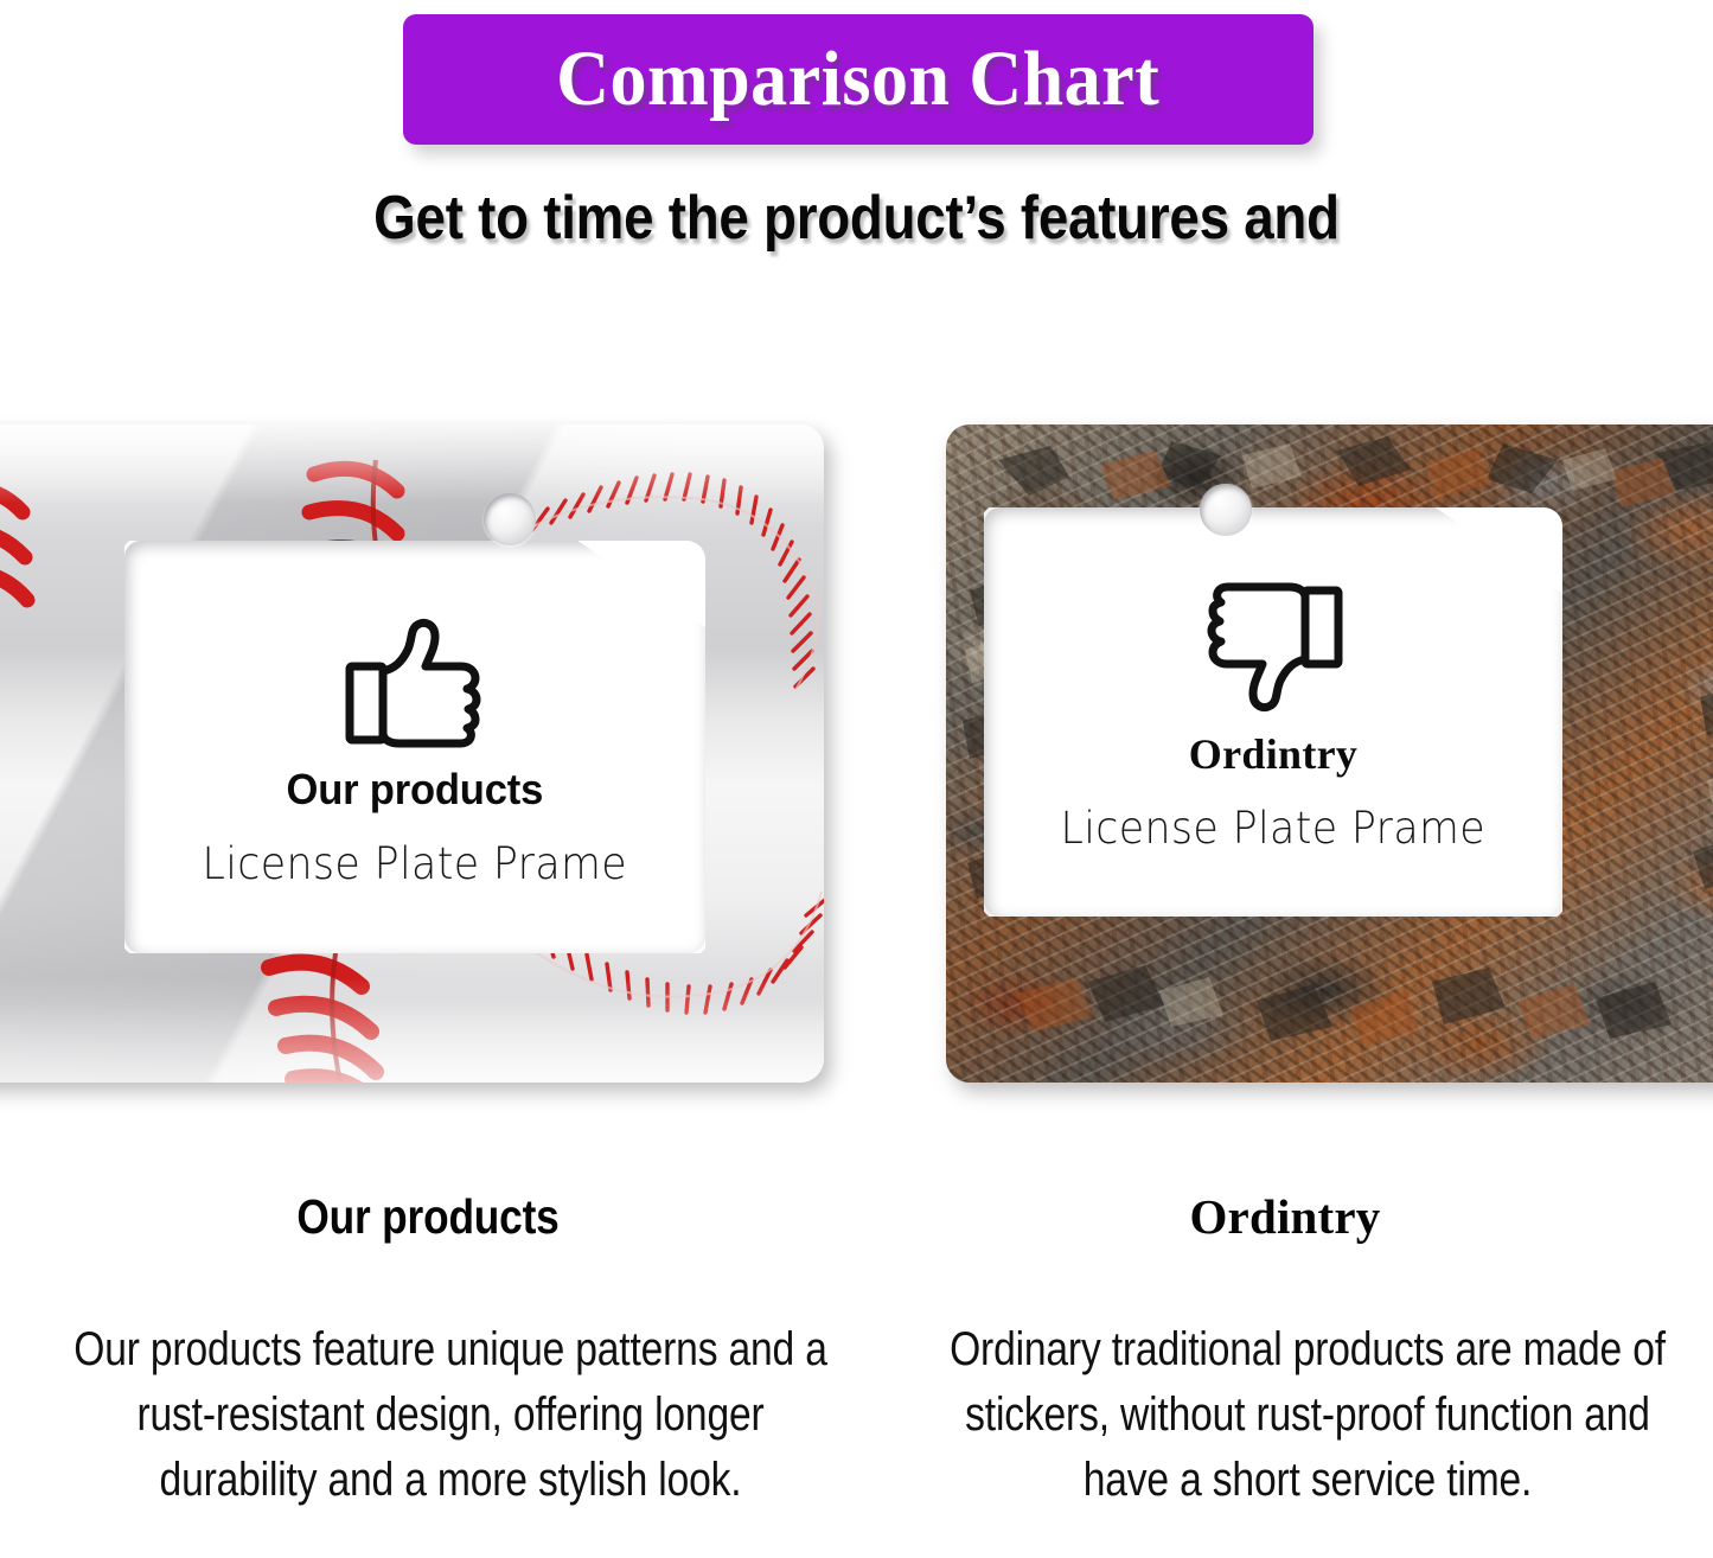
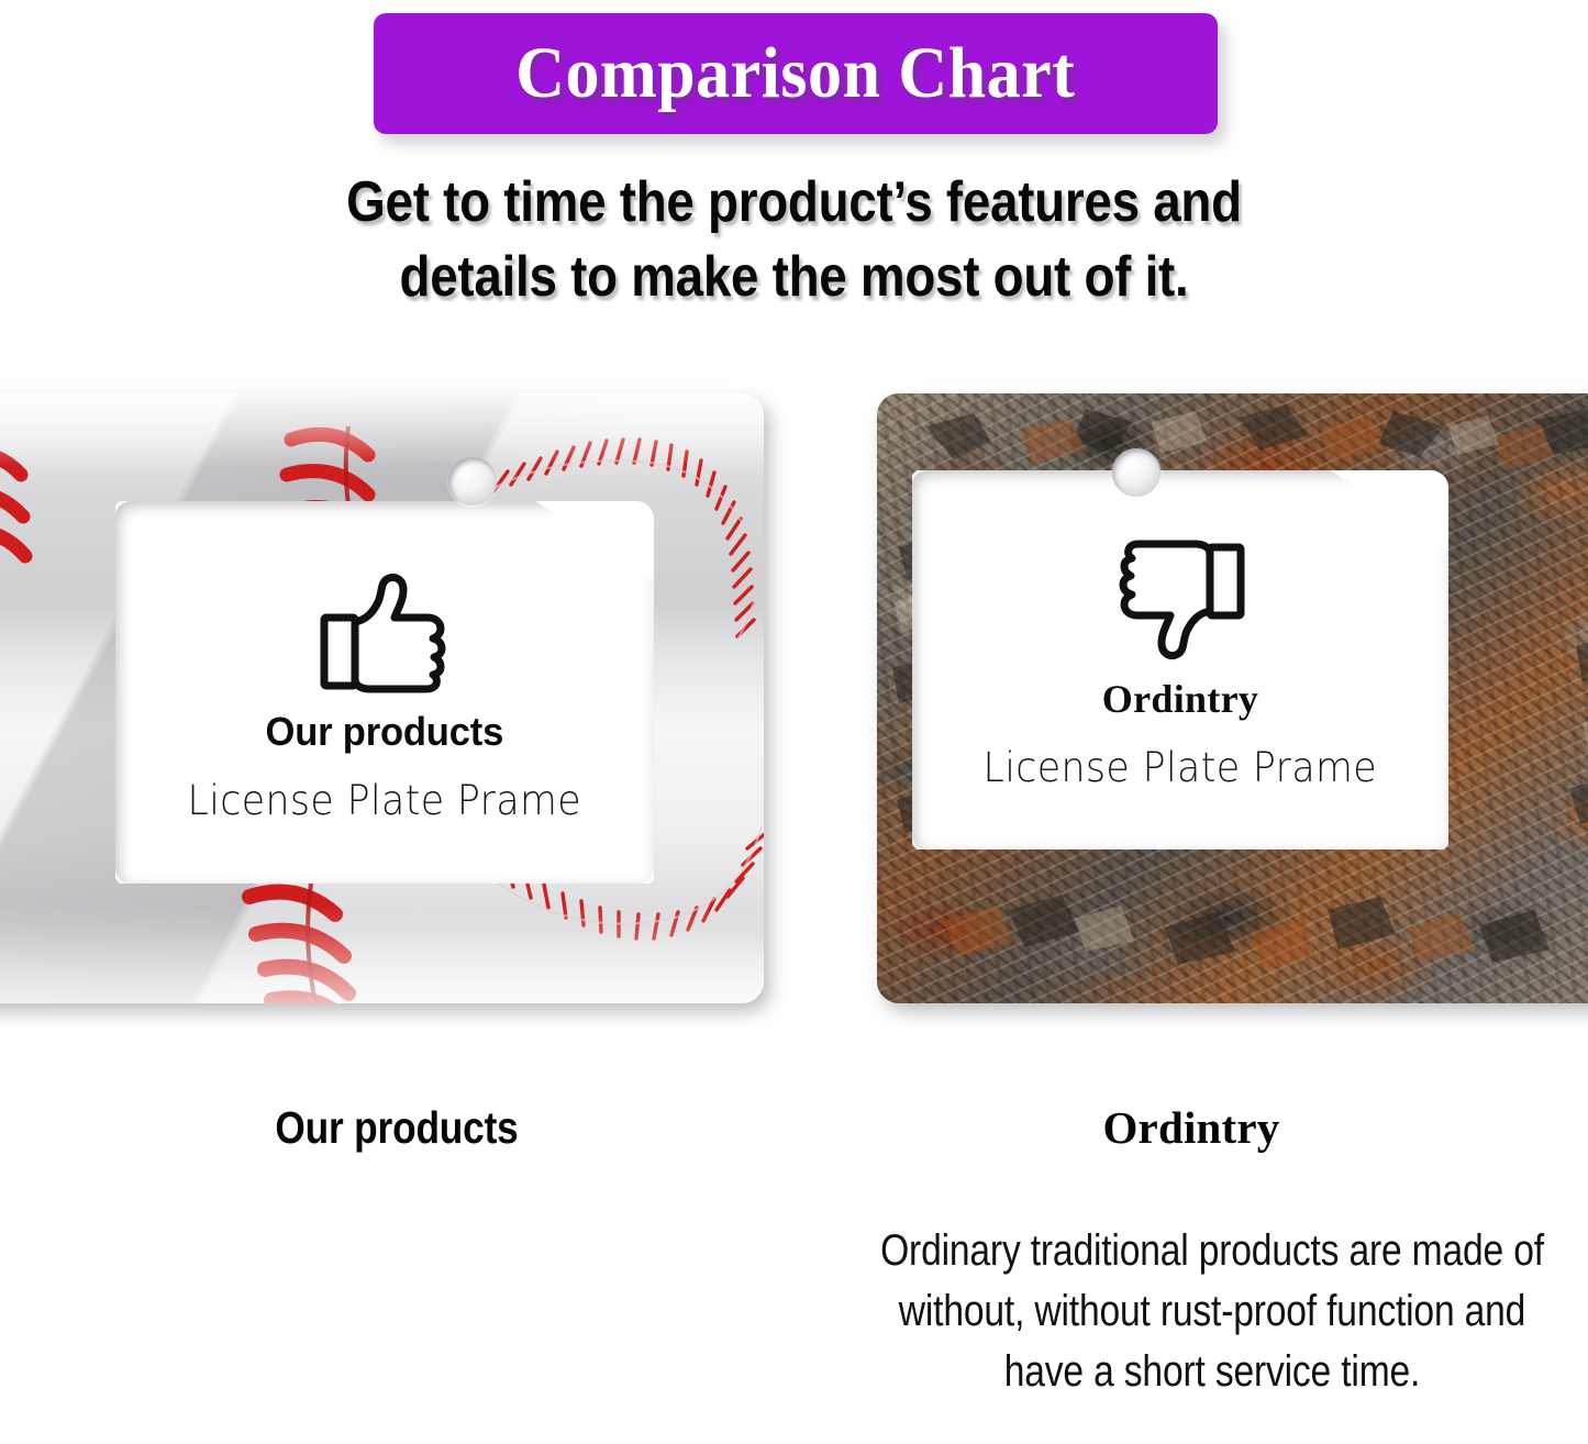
  Comparison Chart
  Get to time the product’s features and
+ details to make the most out of it.
  Our products
  License Plate Prame
  Ordintry
  License Plate Prame
  Our products
- Our products feature unique patterns and a rust-resistant design, offering longer durability and a more stylish look.
  Ordintry
- Ordinary traditional products are made of stickers, without rust-proof function and have a short service time.
+ Ordinary traditional products are made of without, without rust-proof function and have a short service time.
